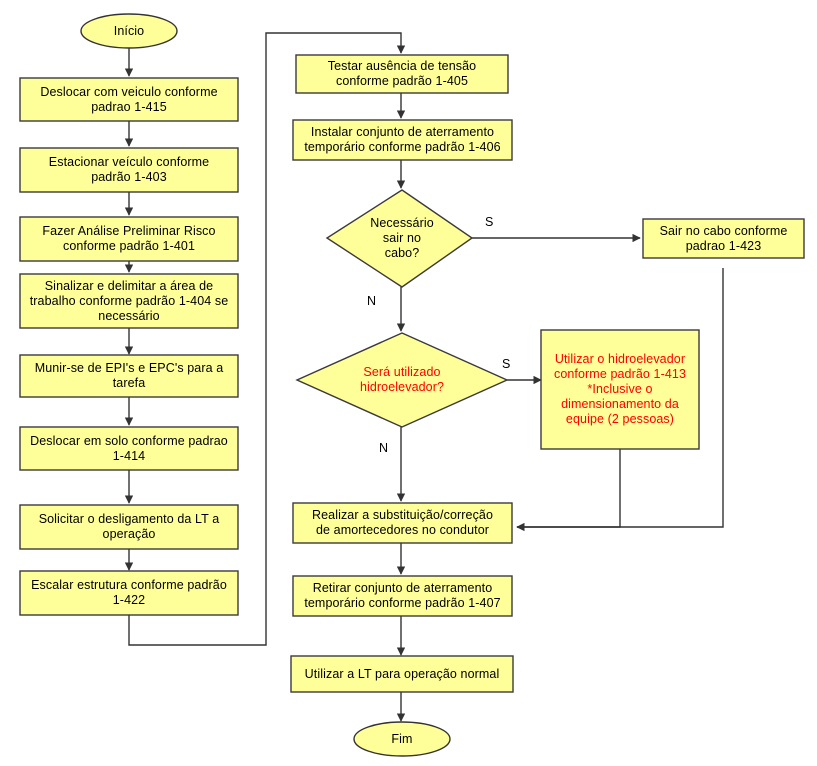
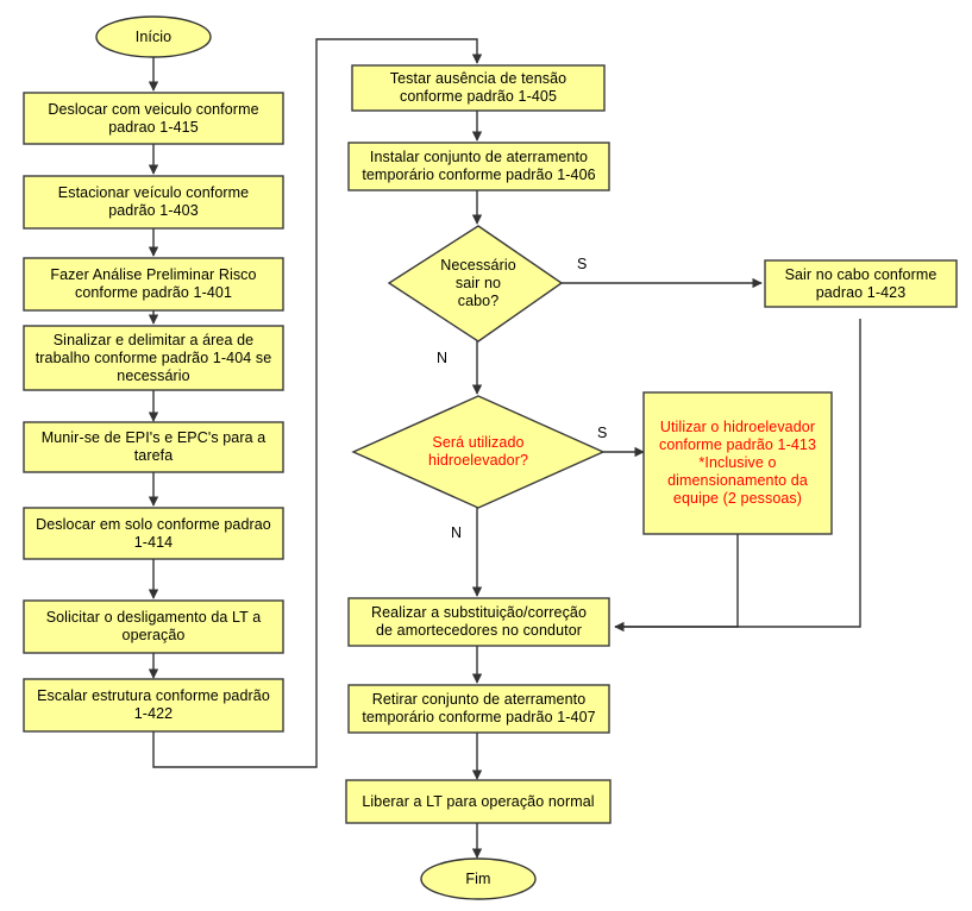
  Início
  Deslocar com veiculo conforme
  padrao 1-415
  Estacionar veículo conforme
  padrão 1-403
  Fazer Análise Preliminar Risco
  conforme padrão 1-401
  Sinalizar e delimitar a área de
  trabalho conforme padrão 1-404 se
  necessário
  Munir-se de EPI's e EPC's para a
  tarefa
  Deslocar em solo conforme padrao
  1-414
  Solicitar o desligamento da LT a
  operação
  Escalar estrutura conforme padrão
  1-422
  Testar ausência de tensão
  conforme padrão 1-405
  Instalar conjunto de aterramento
  temporário conforme padrão 1-406
  Necessário
  sair no
  cabo?
  Sair no cabo conforme
  padrao 1-423
  Será utilizado
  hidroelevador?
  Utilizar o hidroelevador
  conforme padrão 1-413
  *Inclusive o
  dimensionamento da
  equipe (2 pessoas)
  Realizar a substituição/correção
  de amortecedores no condutor
  Retirar conjunto de aterramento
  temporário conforme padrão 1-407
- Utilizar a LT para operação normal
+ Liberar a LT para operação normal
  Fim
  S
  N
  S
  N
